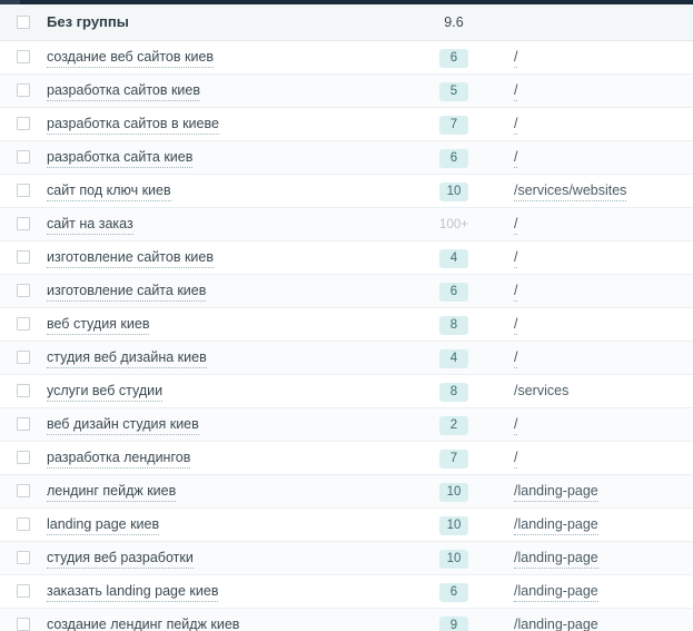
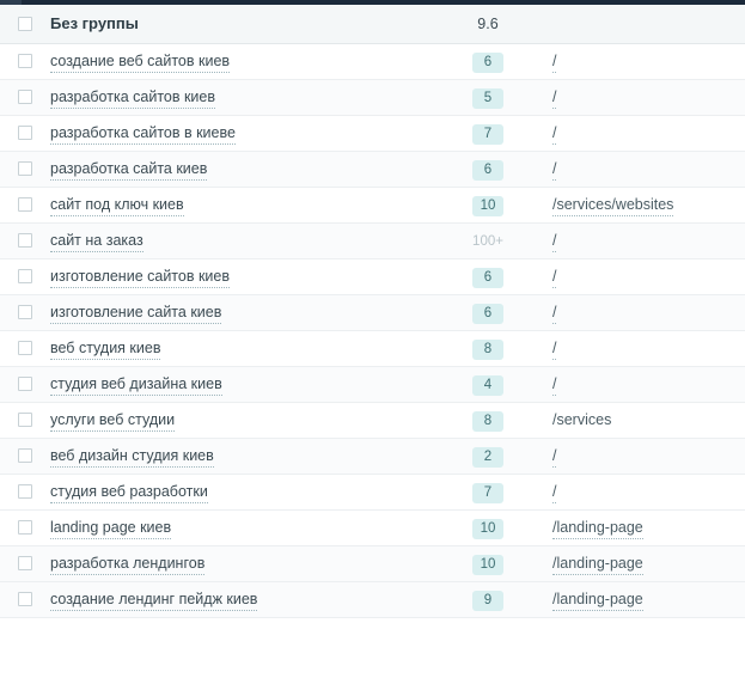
  	Без группы	9.6
  	создание веб сайтов киев	6	/
  	разработка сайтов киев	5	/
  	разработка сайтов в киеве	7	/
  	разработка сайта киев	6	/
  	сайт под ключ киев	10	/services/websites
  	сайт на заказ	100+	/
- 	изготовление сайтов киев	4	/
+ 	изготовление сайтов киев	6	/
  	изготовление сайта киев	6	/
  	веб студия киев	8	/
  	студия веб дизайна киев	4	/
  	услуги веб студии	8	/services
  	веб дизайн студия киев	2	/
- 	разработка лендингов	7	/
+ 	студия веб разработки	7	/
- 	лендинг пейдж киев	10	/landing-page
  	landing page киев	10	/landing-page
- 	студия веб разработки	10	/landing-page
+ 	разработка лендингов	10	/landing-page
- 	заказать landing page киев	6	/landing-page
  	создание лендинг пейдж киев	9	/landing-page
